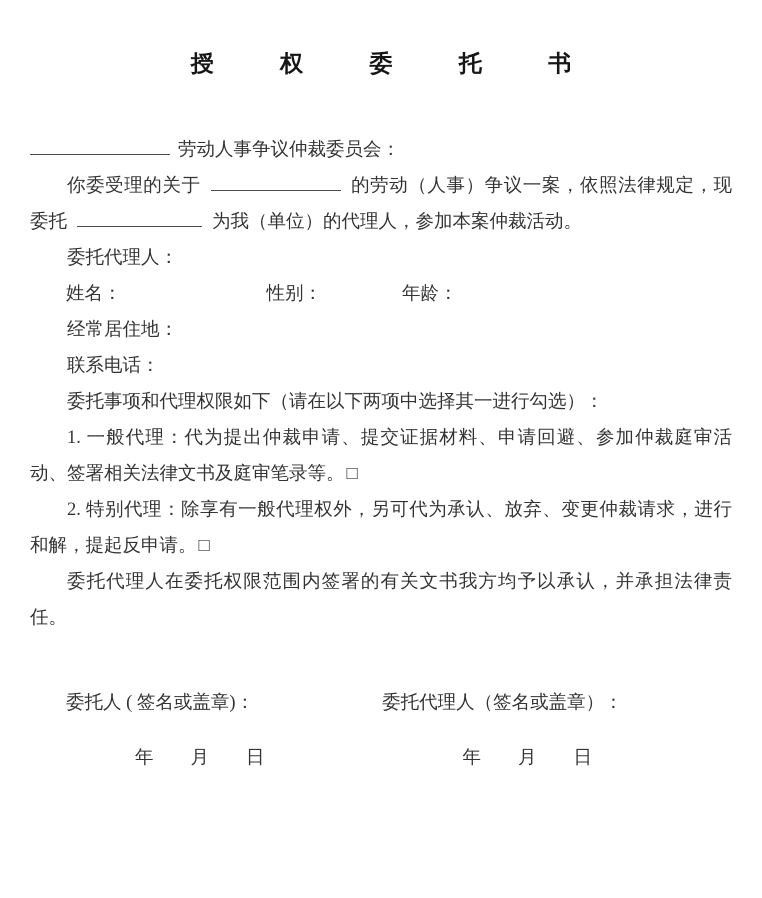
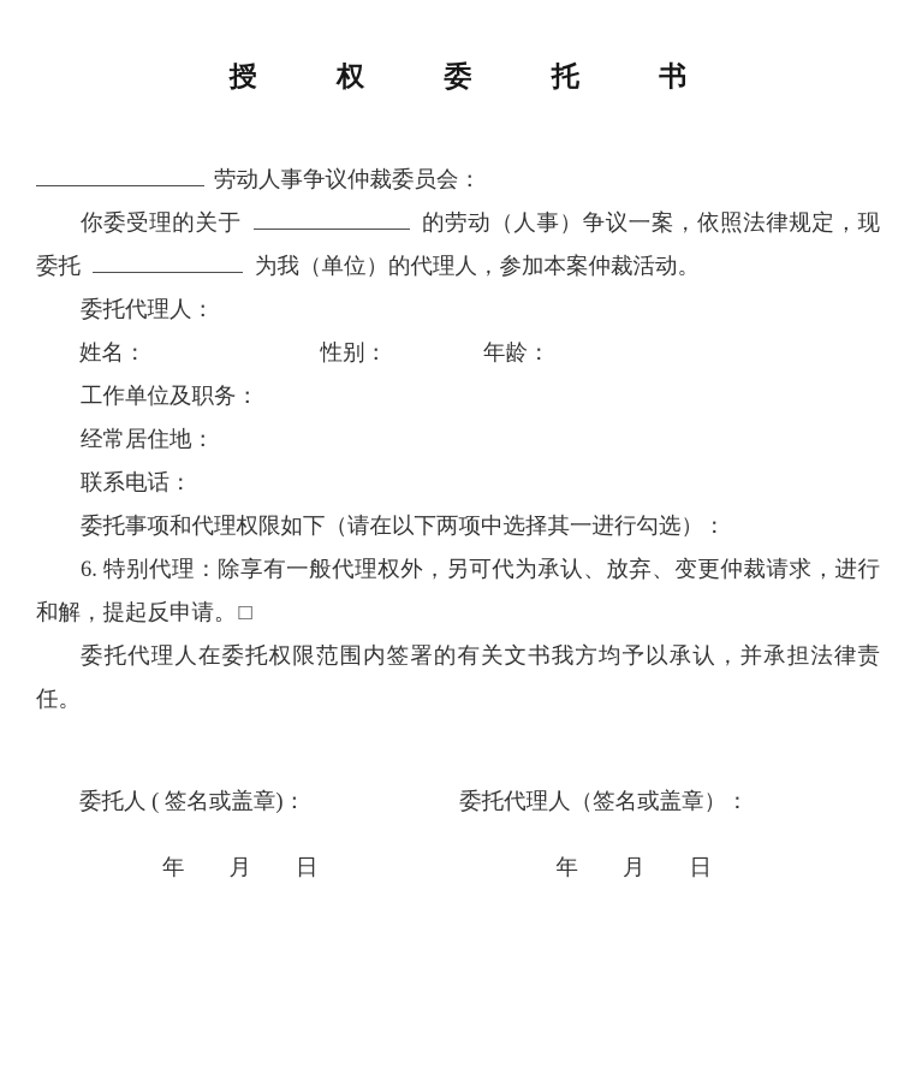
  授 权 委 托 书
  劳动人事争议仲裁委员会：
  你委受理的关于 的劳动（人事）争议一案，依照法律规定，现委托 为我（单位）的代理人，参加本案仲裁活动。
  委托代理人：
  姓名： 性别： 年龄：
+ 工作单位及职务：
  经常居住地：
  联系电话：
  委托事项和代理权限如下（请在以下两项中选择其一进行勾选）：
- 1. 一般代理：代为提出仲裁申请、提交证据材料、申请回避、参加仲裁庭审活动、签署相关法律文书及庭审笔录等。□
- 2. 特别代理：除享有一般代理权外，另可代为承认、放弃、变更仲裁请求，进行和解，提起反申请。□
+ 6. 特别代理：除享有一般代理权外，另可代为承认、放弃、变更仲裁请求，进行和解，提起反申请。□
  委托代理人在委托权限范围内签署的有关文书我方均予以承认，并承担法律责任。
  委托人 ( 签名或盖章)： 委托代理人（签名或盖章）：
  年 月 日 年 月 日
